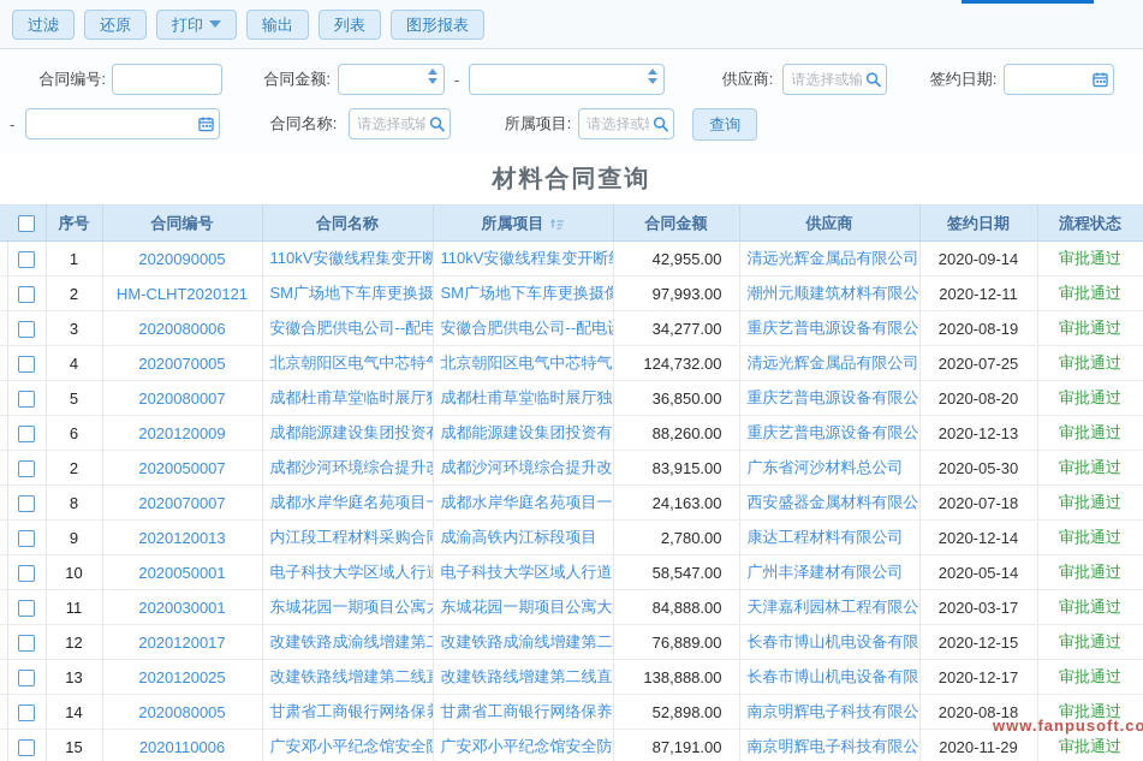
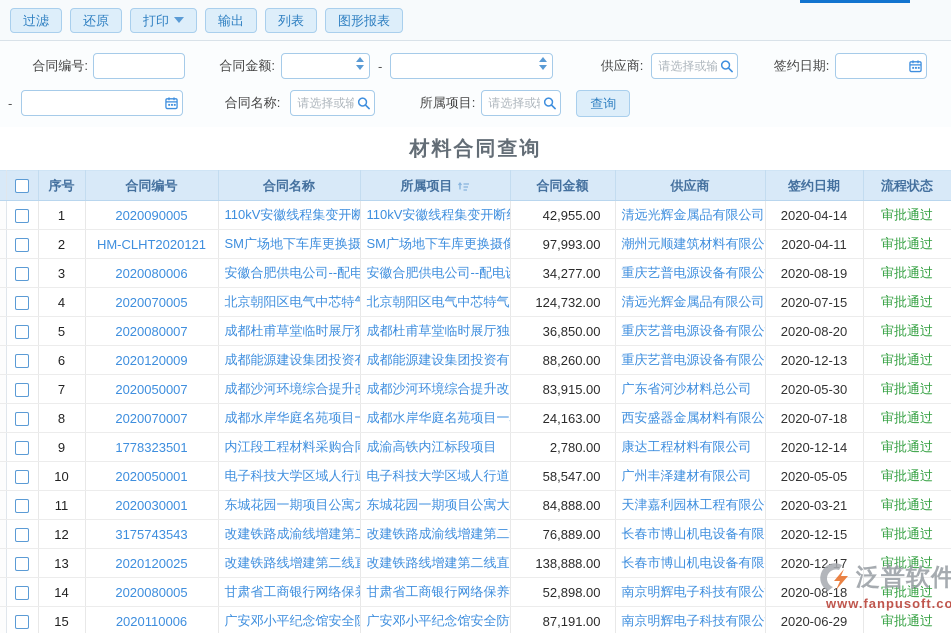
  过滤
  还原
  打印
  输出
  列表
  图形报表
  合同编号:
  合同金额:
  -
  供应商:
  请选择或输
  签约日期:
  -
  合同名称:
  请选择或输
  所属项目:
  查询
  材料合同查询
  		序号	合同编号	合同名称	所属项目	合同金额	供应商	签约日期	流程状态
- 		1	2020090005	110kV安徽线程集变开断	110kV安徽线程集变开断	42,955.00	清远光辉金属品有限公司	2020-09-14	审批通过
+ 		1	2020090005	110kV安徽线程集变开断	110kV安徽线程集变开断	42,955.00	清远光辉金属品有限公司	2020-04-14	审批通过
- 		2	HM-CLHT2020121	SM广场地下车库更换摄	SM广场地下车库更换摄	97,993.00	潮州元顺建筑材料有限公	2020-12-11	审批通过
+ 		2	HM-CLHT2020121	SM广场地下车库更换摄	SM广场地下车库更换摄	97,993.00	潮州元顺建筑材料有限公	2020-04-11	审批通过
  		3	2020080006	安徽合肥供电公司--配电	安徽合肥供电公司--配电	34,277.00	重庆艺普电源设备有限公	2020-08-19	审批通过
- 		4	2020070005	北京朝阳区电气中芯特	北京朝阳区电气中芯特气	124,732.00	清远光辉金属品有限公司	2020-07-25	审批通过
+ 		4	2020070005	北京朝阳区电气中芯特	北京朝阳区电气中芯特气	124,732.00	清远光辉金属品有限公司	2020-07-15	审批通过
  		5	2020080007	成都杜甫草堂临时展厅	成都杜甫草堂临时展厅独	36,850.00	重庆艺普电源设备有限公	2020-08-20	审批通过
  		6	2020120009	成都能源建设集团投资	成都能源建设集团投资有	88,260.00	重庆艺普电源设备有限公	2020-12-13	审批通过
- 		2	2020050007	成都沙河环境综合提升	成都沙河环境综合提升改	83,915.00	广东省河沙材料总公司	2020-05-30	审批通过
+ 		7	2020050007	成都沙河环境综合提升	成都沙河环境综合提升改	83,915.00	广东省河沙材料总公司	2020-05-30	审批通过
  		8	2020070007	成都水岸华庭名苑项目	成都水岸华庭名苑项目一	24,163.00	西安盛器金属材料有限公	2020-07-18	审批通过
- 		9	2020120013	内江段工程材料采购合	成渝高铁内江标段项目	2,780.00	康达工程材料有限公司	2020-12-14	审批通过
+ 		9	1778323501	内江段工程材料采购合	成渝高铁内江标段项目	2,780.00	康达工程材料有限公司	2020-12-14	审批通过
- 		10	2020050001	电子科技大学区域人行	电子科技大学区域人行道	58,547.00	广州丰泽建材有限公司	2020-05-14	审批通过
+ 		10	2020050001	电子科技大学区域人行	电子科技大学区域人行道	58,547.00	广州丰泽建材有限公司	2020-05-05	审批通过
- 		11	2020030001	东城花园一期项目公寓	东城花园一期项目公寓大	84,888.00	天津嘉利园林工程有限公	2020-03-17	审批通过
+ 		11	2020030001	东城花园一期项目公寓	东城花园一期项目公寓大	84,888.00	天津嘉利园林工程有限公	2020-03-21	审批通过
- 		12	2020120017	改建铁路成渝线增建第	改建铁路成渝线增建第二	76,889.00	长春市博山机电设备有限	2020-12-15	审批通过
+ 		12	3175743543	改建铁路成渝线增建第	改建铁路成渝线增建第二	76,889.00	长春市博山机电设备有限	2020-12-15	审批通过
  		13	2020120025	改建铁路线增建第二线	改建铁路线增建第二线直	138,888.00	长春市博山机电设备有限	2020-12-17	审批通过
  		14	2020080005	甘肃省工商银行网络保	甘肃省工商银行网络保养	52,898.00	南京明辉电子科技有限公	2020-08-18	审批通过
- 		15	2020110006	广安邓小平纪念馆安全	广安邓小平纪念馆安全防	87,191.00	南京明辉电子科技有限公	2020-11-29	审批通过
+ 		15	2020110006	广安邓小平纪念馆安全	广安邓小平纪念馆安全防	87,191.00	南京明辉电子科技有限公	2020-06-29	审批通过
+ 泛普软件
  www.fanpusoft.co
